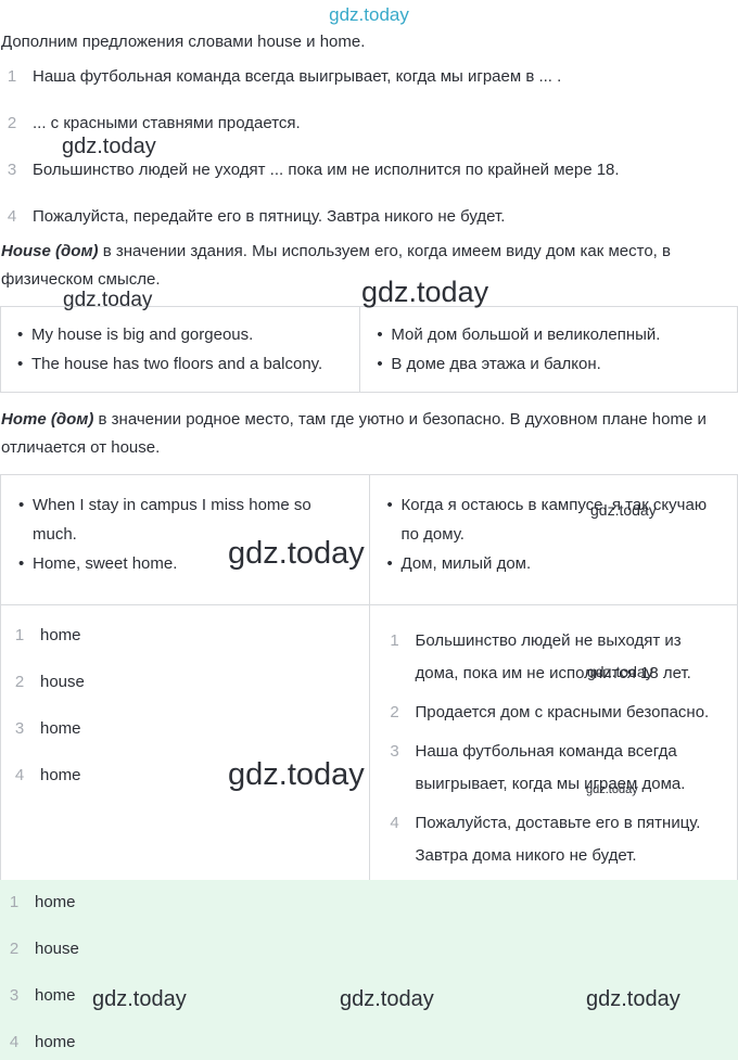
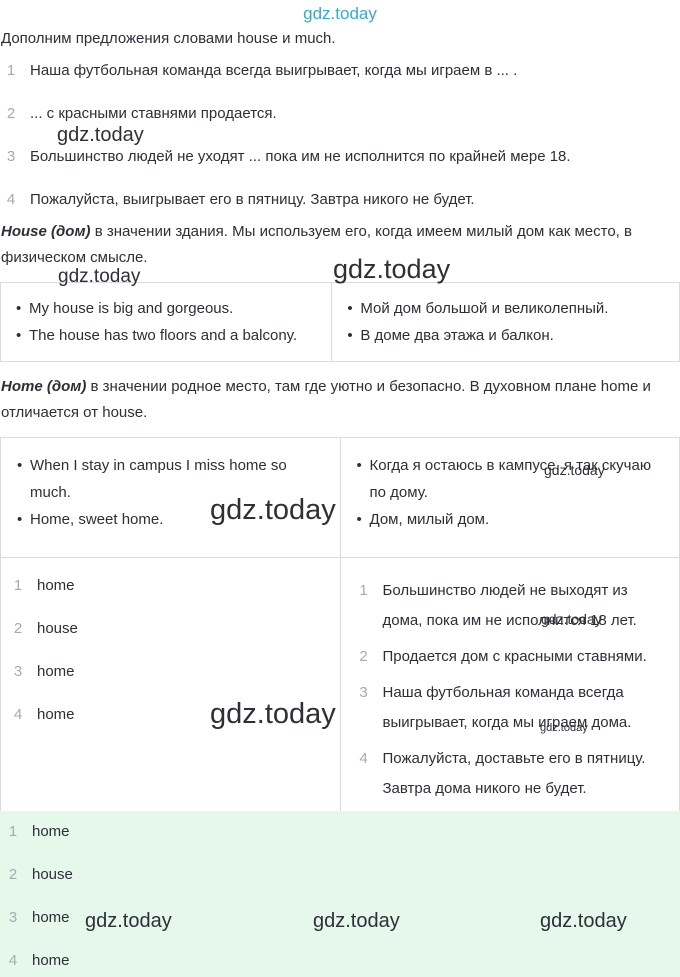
  gdz.today
- Дополним предложения словами house и home.
+ Дополним предложения словами house и much.
  1
  Наша футбольная команда всегда выигрывает, когда мы играем в ... .
  2
  ... с красными ставнями продается.
  3
  Большинство людей не уходят ... пока им не исполнится по крайней мере 18.
  4
- Пожалуйста, передайте его в пятницу. Завтра никого не будет.
+ Пожалуйста, выигрывает его в пятницу. Завтра никого не будет.
- House (дом) в значении здания. Мы используем его, когда имеем виду дом как место, в физическом смысле.
+ House (дом) в значении здания. Мы используем его, когда имеем милый дом как место, в физическом смысле.
  My house is big and gorgeous. The house has two floors and a balcony.	Мой дом большой и великолепный. В доме два этажа и балкон.
  Home (дом) в значении родное место, там где уютно и безопасно. В духовном плане home и отличается от house.
  When I stay in campus I miss home so much. Home, sweet home.	Когда я остаюсь в кампусе, я так скучаю по дому. Дом, милый дом.
- 1 home 2 house 3 home 4 home	1 Большинство людей не выходят из дома, пока им не исполнится 18 лет. 2 Продается дом с красными безопасно. 3 Наша футбольная команда всегда выигрывает, когда мы играем дома. 4 Пожалуйста, доставьте его в пятницу. Завтра дома никого не будет.
+ 1 home 2 house 3 home 4 home	1 Большинство людей не выходят из дома, пока им не исполнится 18 лет. 2 Продается дом с красными ставнями. 3 Наша футбольная команда всегда выигрывает, когда мы играем дома. 4 Пожалуйста, доставьте его в пятницу. Завтра дома никого не будет.
  1
  home
  2
  house
  3
  home
  4
  home
  gdz.today
  gdz.today
  gdz.today
  gdz.today
  gdz.today
  gdz.today
  gdz.today
  gdz.today
  gdz.today
  gdz.today
  gdz.today
